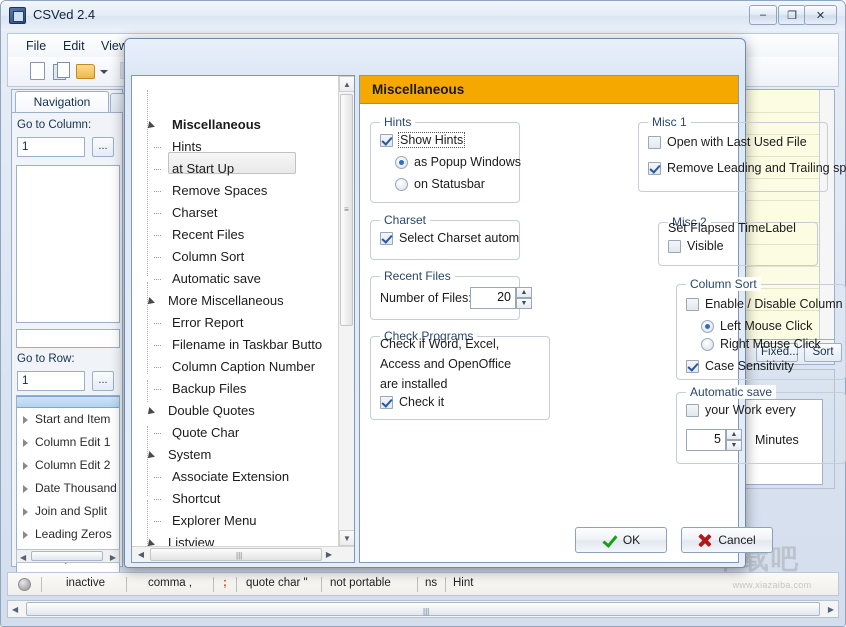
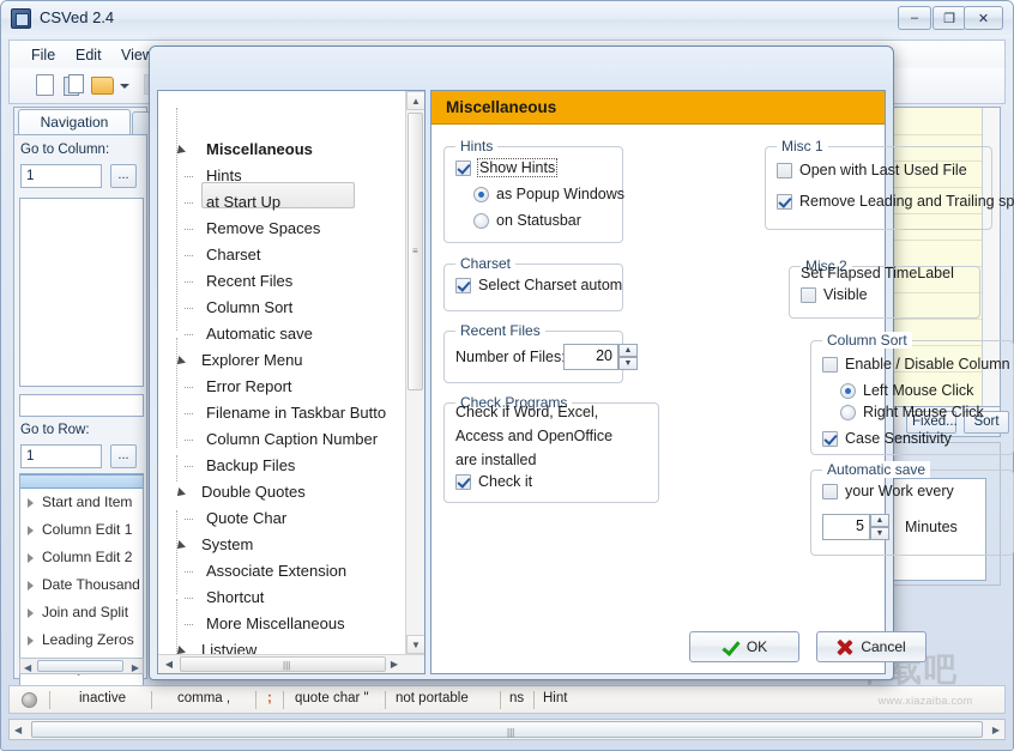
  CSVed 2.4
  –
  ❐
  ✕
  File
  Edit
  Vie
  Navigation
  Go to Column:
  1
  ...
  Go to Row:
  1
  ...
  Start and Item
  Column Edit 1
  Column Edit 2
  Date Thousand
  Join and Split
  Leading Zeros
  ◀
  ▶
  Fixed...
  Sort
  inactive
  comma ,
  ;
  quote char "
  not portable
  ns
  Hint
  ◀
  ▶
  |||
  www.xiazaiba.com
  Miscellaneous
  Hints
  at Start Up
  Remove Spaces
  Charset
  Recent Files
  Column Sort
  Automatic save
- More Miscellaneous
+ Explorer Menu
  Error Report
  Filename in Taskbar Butto
  Column Caption Number
  Backup Files
  Double Quotes
  Quote Char
  System
  Associate Extension
  Shortcut
- Explorer Menu
+ More Miscellaneous
  Listview
  ▲
  ≡
  ▼
  ◀
  ▶
  |||
  Miscellaneous
  Hints
  Show Hints
  as Popup Windows
  on Statusbar
  Charset
  Select Charset autom
  Recent Files
  Number of Files
  20
  Check Programs
  Check if Word, Excel,
  Access and OpenOffice
  are installed
  Check it
  Misc 1
  Open with Last Used File
  Remove Leading and Trailing sp
  Misc 2
  Set Flapsed TimeLabel
  Visible
  Column Sort
  Enable / Disable Column
  Left Mouse Click
  Right Mouse Click
  Case Sensitivity
  Automatic save
  your Work every
  5
  Minutes
  OK
  Cancel
